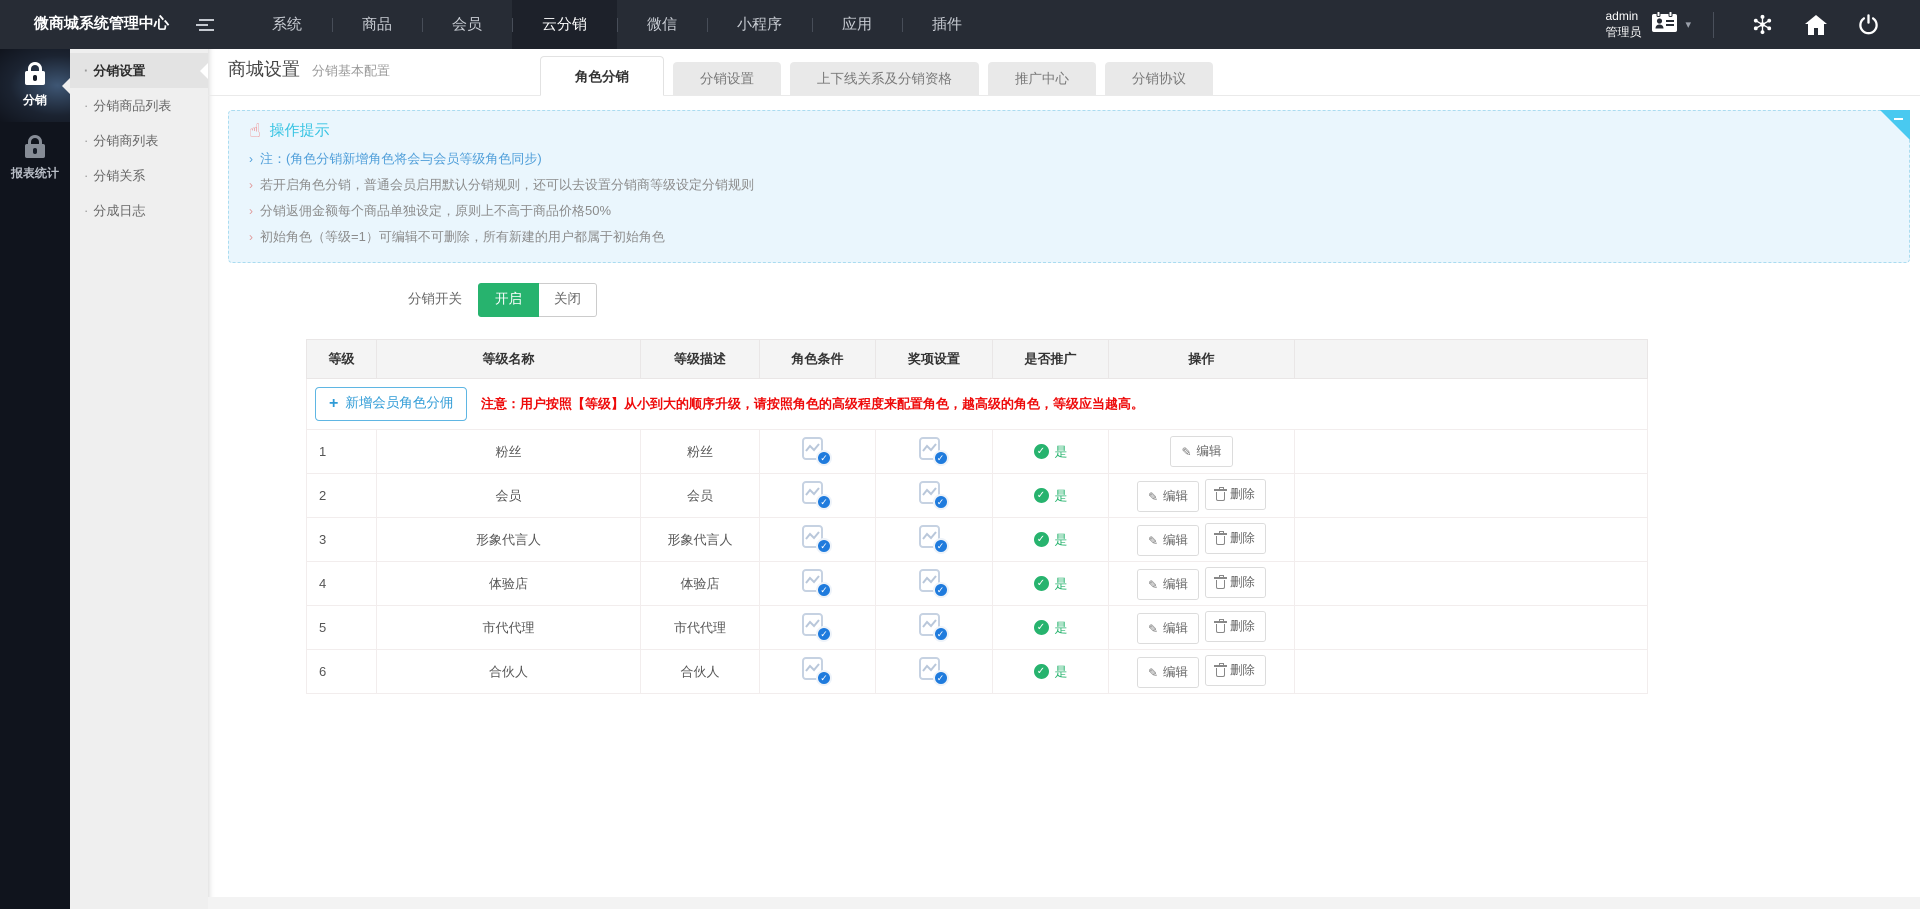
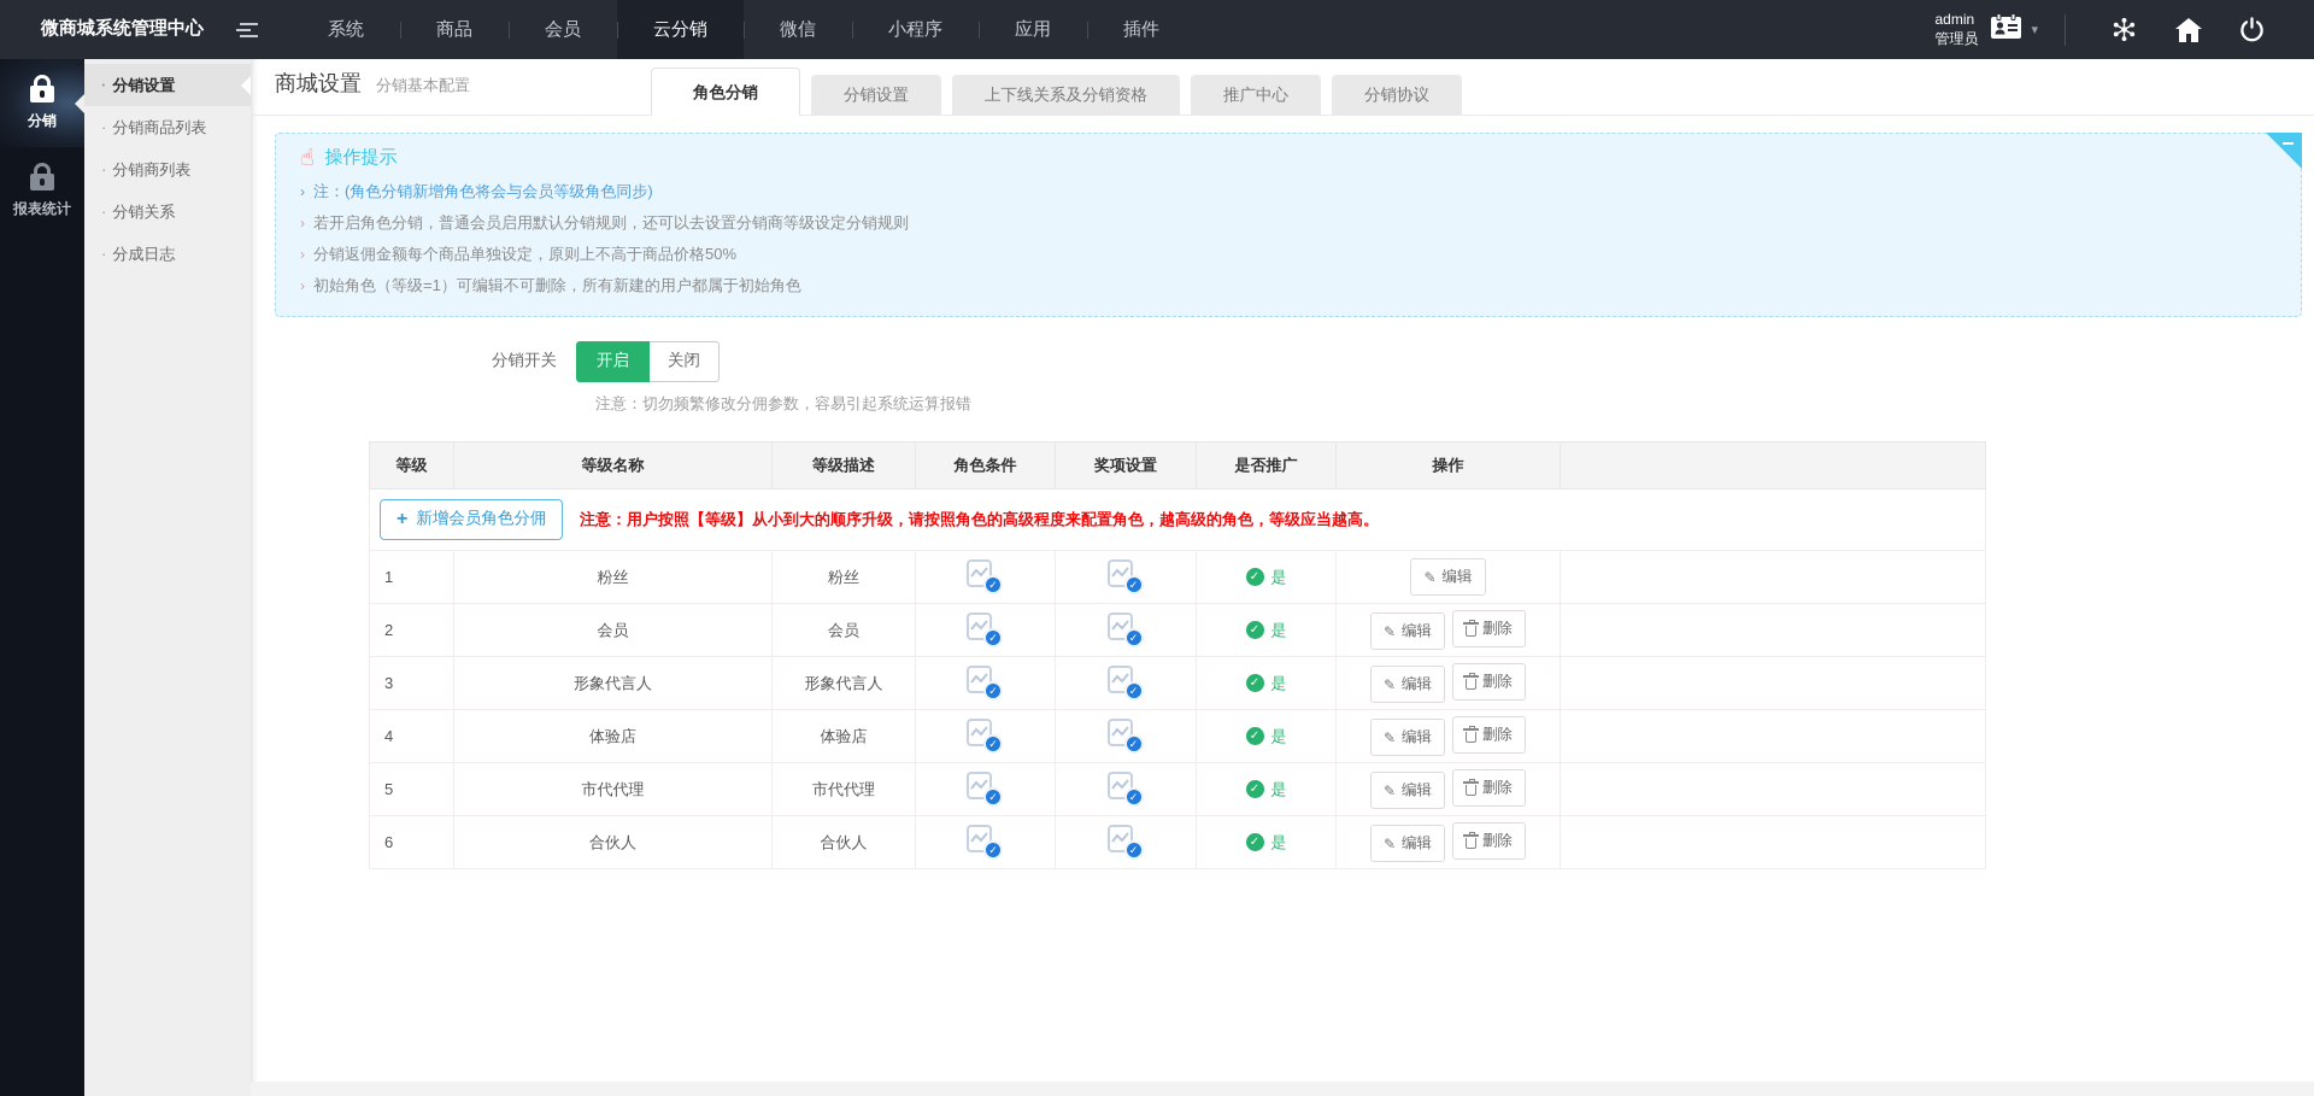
  微商城系统管理中心
  系统
  商品
  会员
  云分销
  微信
  小程序
  应用
  插件
  admin
  管理员
  ▾
  分销
  报表统计
  · 分销设置
  · 分销商品列表
  · 分销商列表
  · 分销关系
  · 分成日志
  商城设置
  分销基本配置
  角色分销
  分销设置
  上下线关系及分销资格
  推广中心
  分销协议
  ☝
  操作提示
  › 注：(角色分销新增角色将会与会员等级角色同步)
  › 若开启角色分销，普通会员启用默认分销规则，还可以去设置分销商等级设定分销规则
  › 分销返佣金额每个商品单独设定，原则上不高于商品价格50%
  › 初始角色（等级=1）可编辑不可删除，所有新建的用户都属于初始角色
  分销开关
  开启
  关闭
+ 注意：切勿频繁修改分佣参数，容易引起系统运算报错
  等级	等级名称	等级描述	角色条件	奖项设置	是否推广	操作
  + 新增会员角色分佣 注意：用户按照【等级】从小到大的顺序升级，请按照角色的高级程度来配置角色，越高级的角色，等级应当越高。
  1	粉丝	粉丝	✓	✓	✓ 是	✎ 编辑
  2	会员	会员	✓	✓	✓ 是	✎ 编辑 删除
  3	形象代言人	形象代言人	✓	✓	✓ 是	✎ 编辑 删除
  4	体验店	体验店	✓	✓	✓ 是	✎ 编辑 删除
  5	市代代理	市代代理	✓	✓	✓ 是	✎ 编辑 删除
  6	合伙人	合伙人	✓	✓	✓ 是	✎ 编辑 删除
